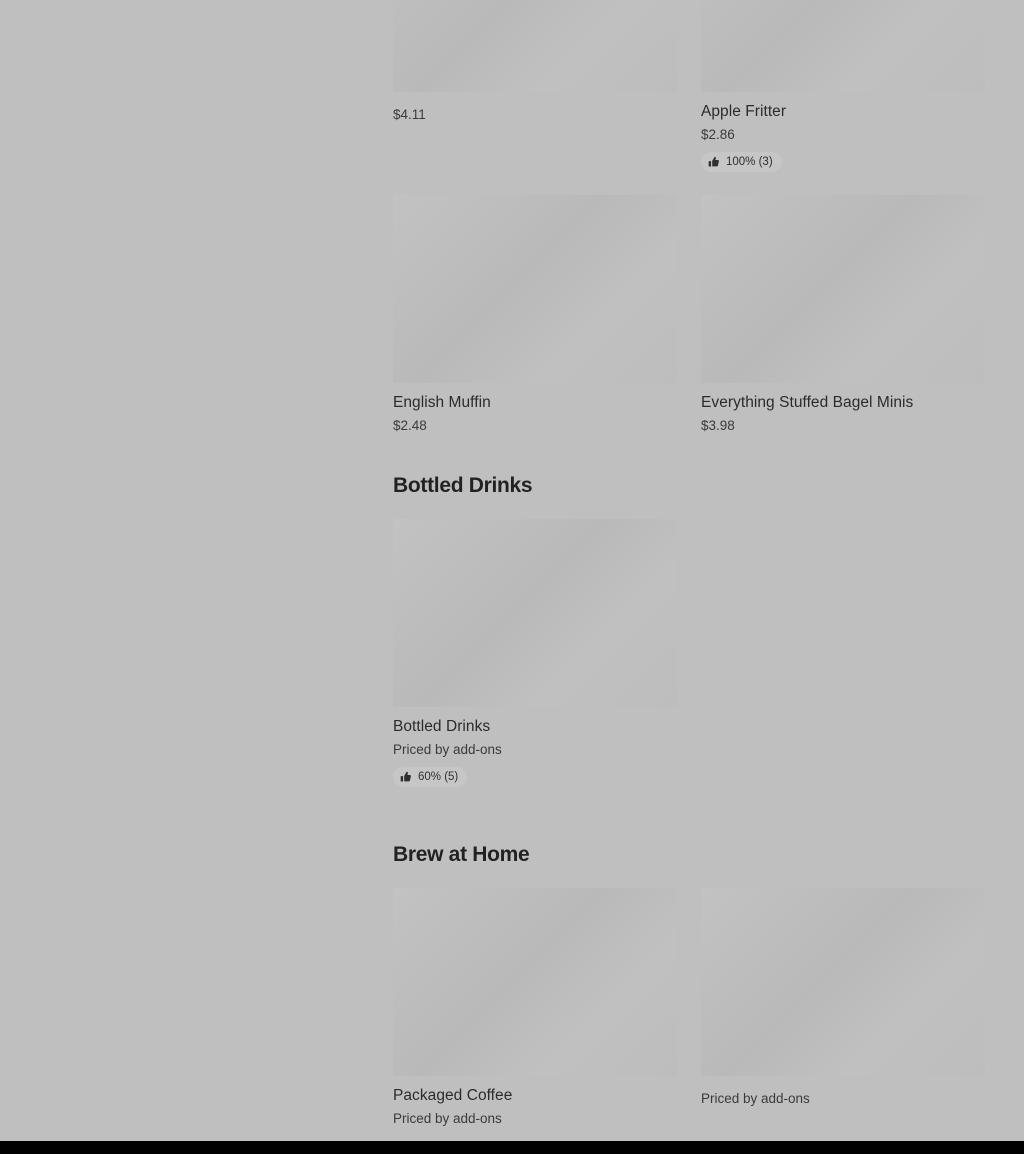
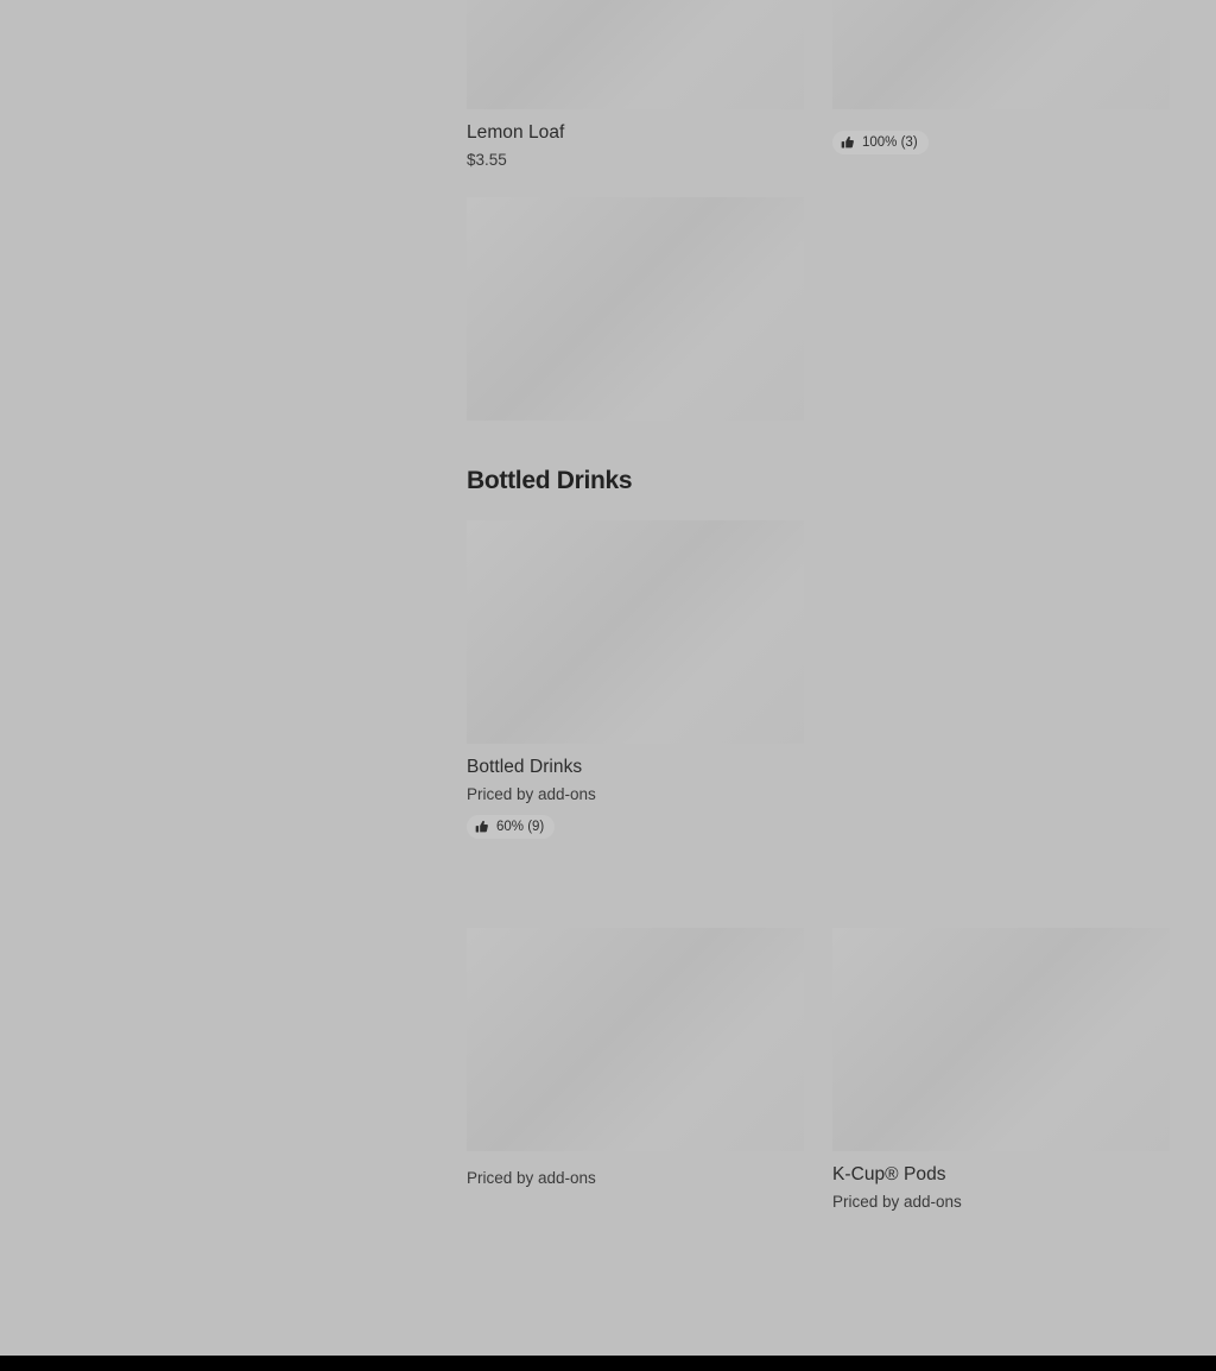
+ Lemon Loaf
- $4.11
+ $3.55
- Apple Fritter
- $2.86
  100% (3)
- English Muffin
- $2.48
- Everything Stuffed Bagel Minis
- $3.98
  Bottled Drinks
  Bottled Drinks
  Priced by add-ons
- 60% (5)
+ 60% (9)
- Brew at Home
- Packaged Coffee
  Priced by add-ons
+ K-Cup® Pods
  Priced by add-ons
